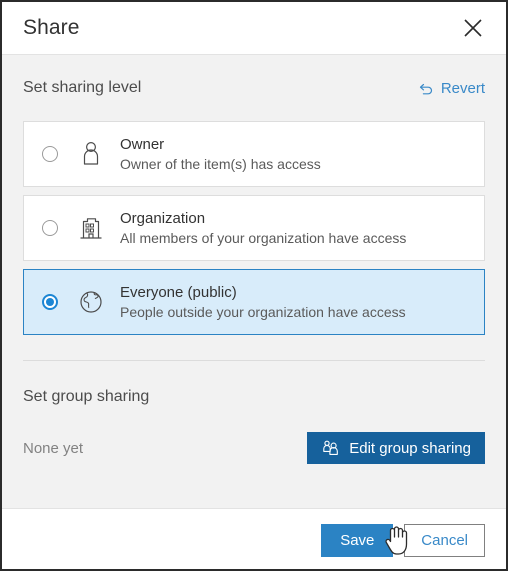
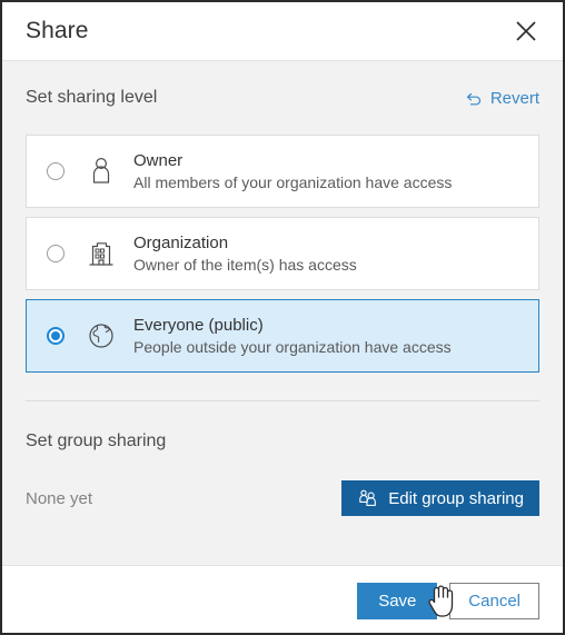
  Share
  Set sharing level
  Revert
  Owner
- Owner of the item(s) has access
+ All members of your organization have access
  Organization
- All members of your organization have access
+ Owner of the item(s) has access
  Everyone (public)
  People outside your organization have access
  Set group sharing
  None yet
  Edit group sharing
  Save
  Cancel
